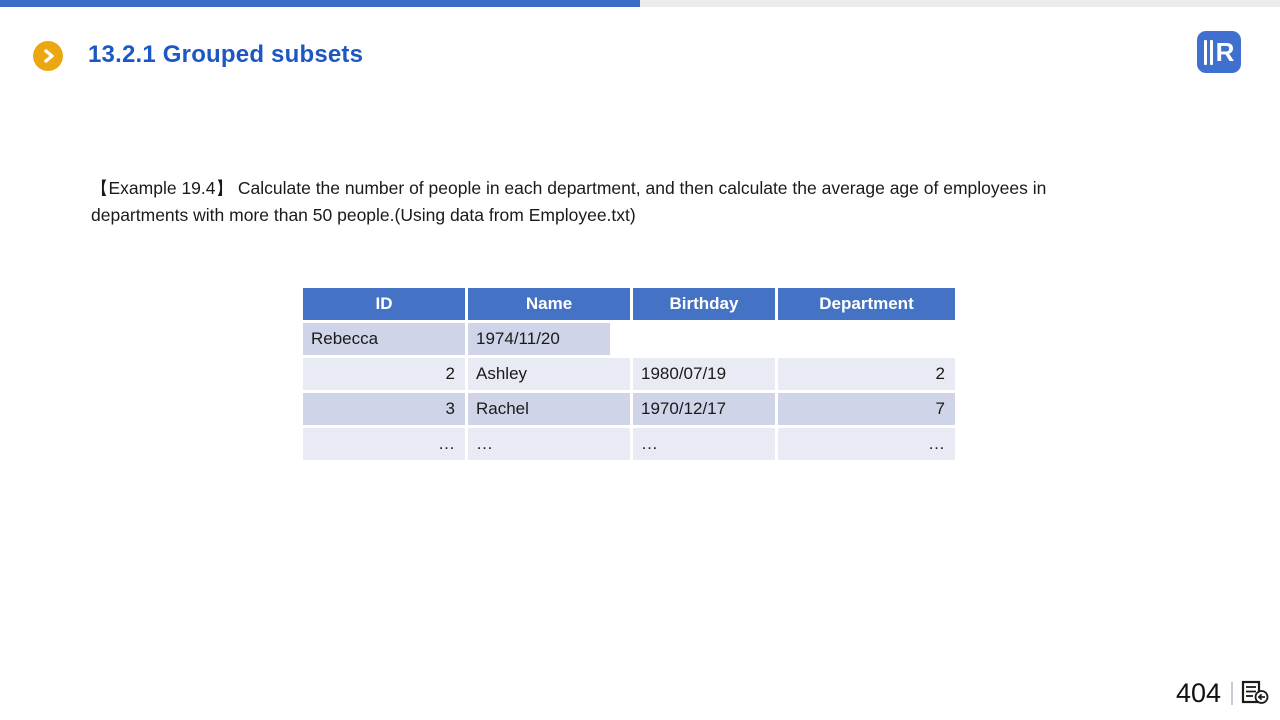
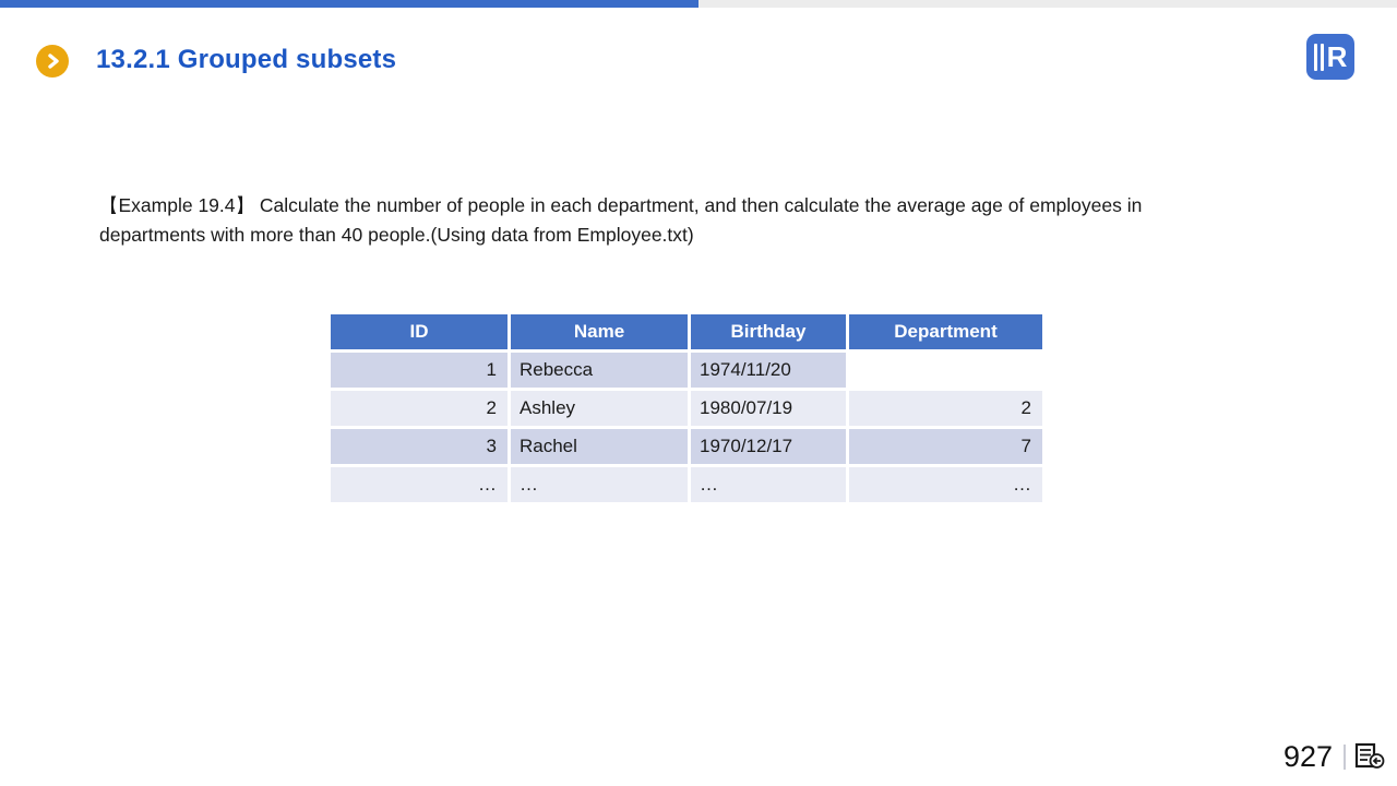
  13.2.1 Grouped subsets
  R
  【Example 19.4】 Calculate the number of people in each department, and then calculate the average age of employees in
- departments with more than 50 people.(Using data from Employee.txt)
+ departments with more than 40 people.(Using data from Employee.txt)
  ID
  Name
  Birthday
  Department
+ 1
  Rebecca
  1974/11/20
  2
  Ashley
  1980/07/19
  2
  3
  Rachel
  1970/12/17
  7
  …
  …
  …
  …
- 404
+ 927
